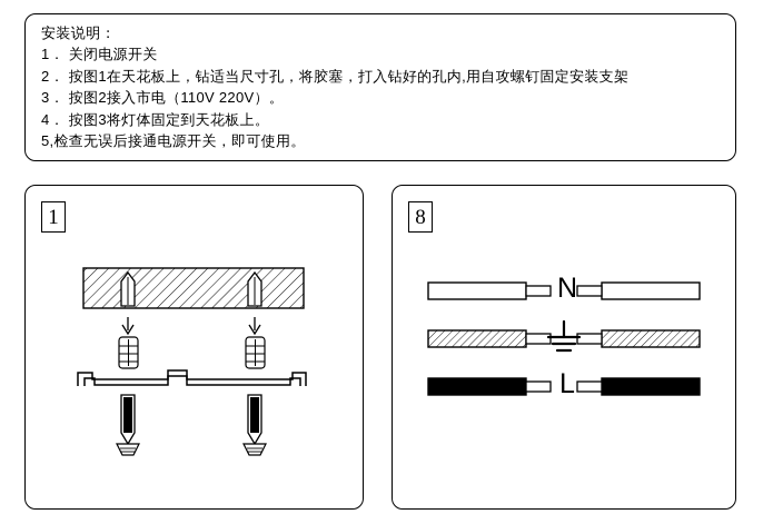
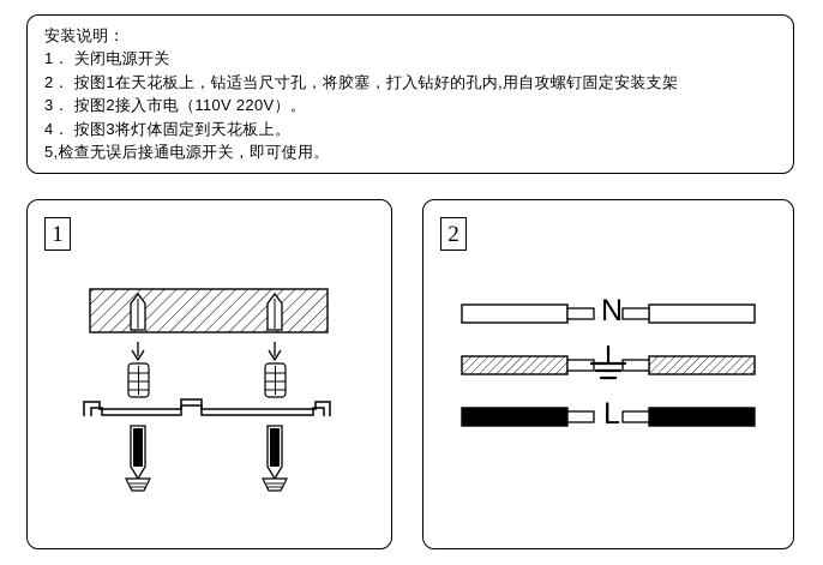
  安装说明：
  1． 关闭电源开关
  2． 按图1在天花板上，钻适当尺寸孔，将胶塞，打入钻好的孔内,用自攻螺钉固定安装支架
  3． 按图2接入市电（110V 220V）。
  4． 按图3将灯体固定到天花板上。
  5,检查无误后接通电源开关，即可使用。
  1
- 8
+ 2
  N
  L
